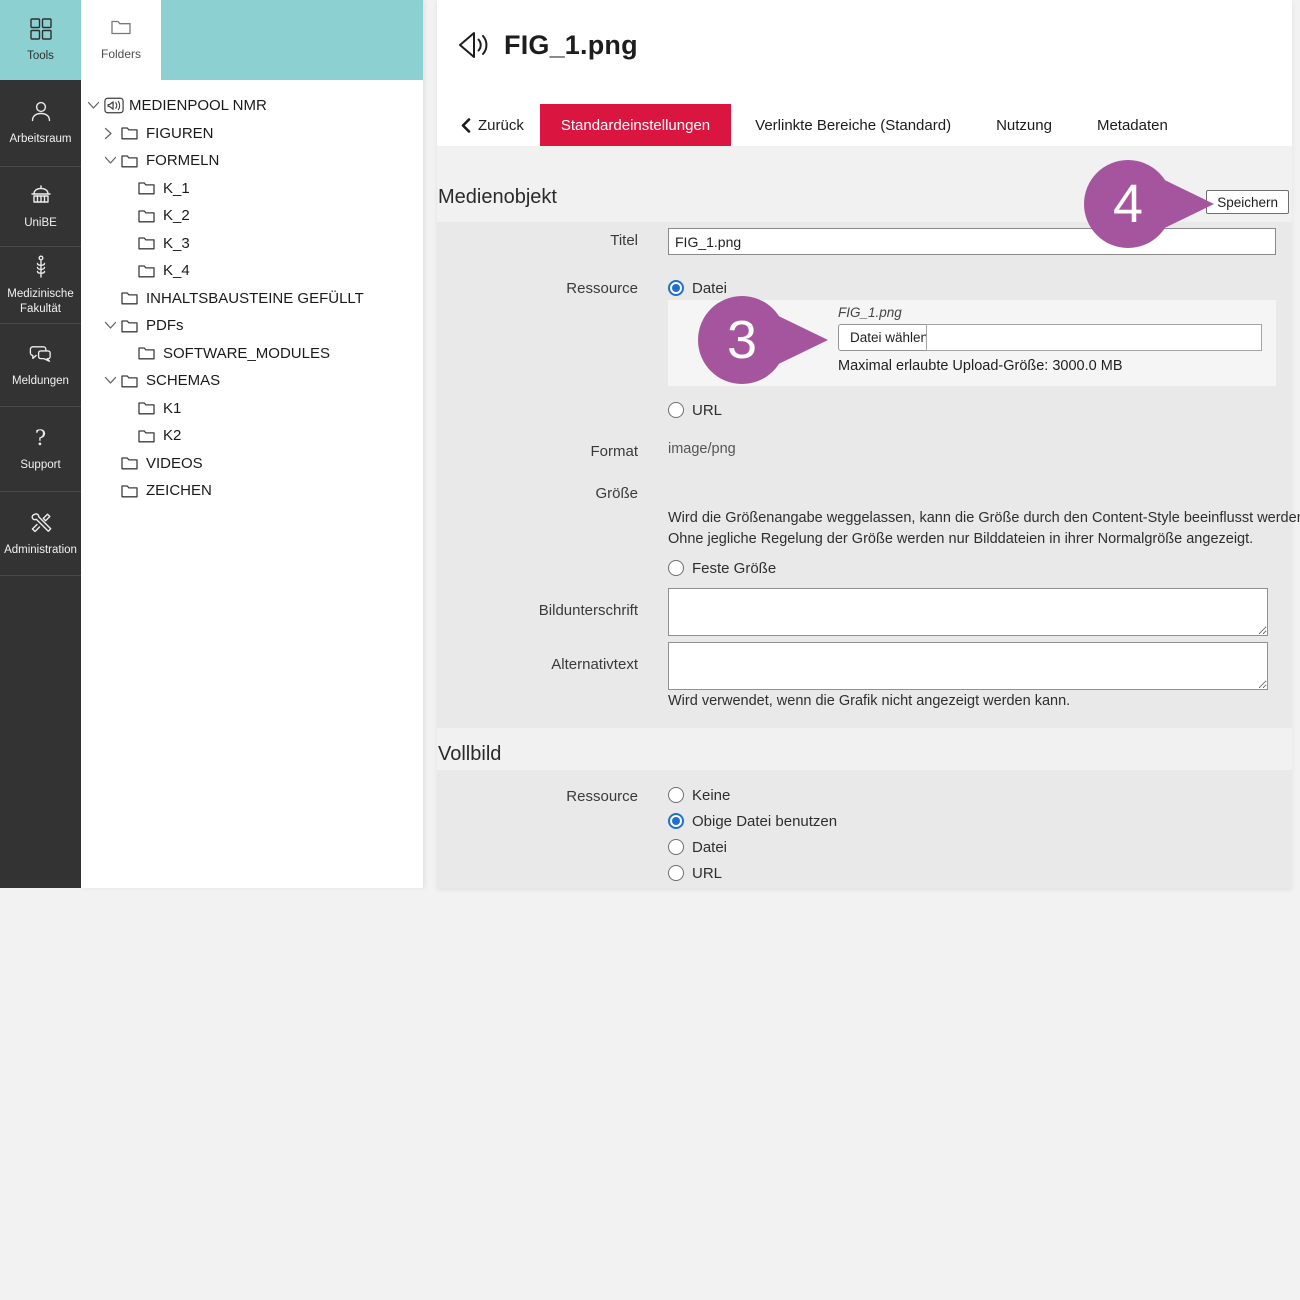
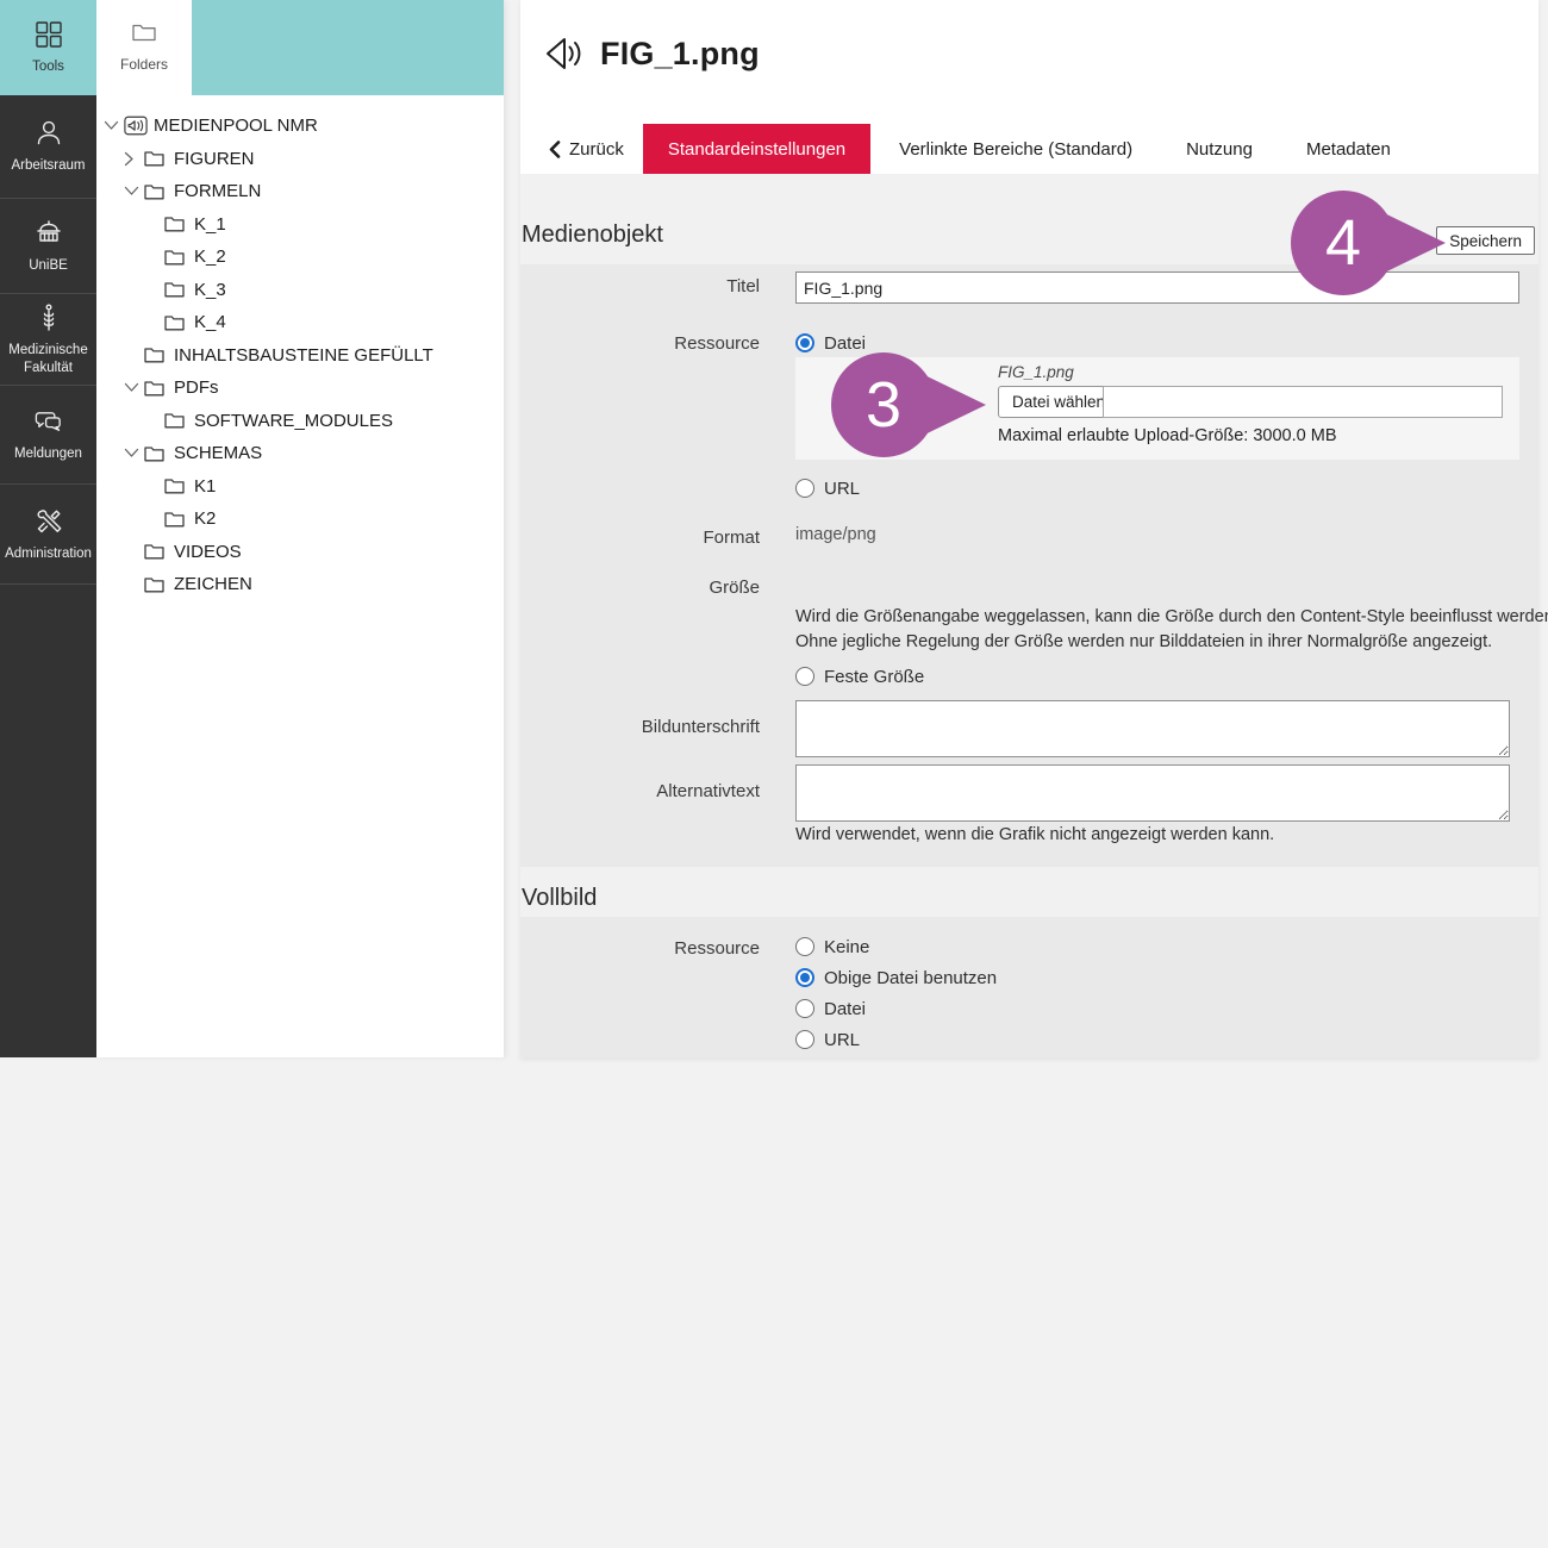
  Tools
  Arbeitsraum
  UniBE
  Medizinische Fakultät
  Meldungen
- ?
- Support
  Administration
  Folders
  MEDIENPOOL NMR
  FIGUREN
  FORMELN
  K_1
  K_2
  K_3
  K_4
  INHALTSBAUSTEINE GEFÜLLT
  PDFs
  SOFTWARE_MODULES
  SCHEMAS
  K1
  K2
  VIDEOS
  ZEICHEN
  FIG_1.png
  Zurück
  Standardeinstellungen
  Verlinkte Bereiche (Standard)
  Nutzung
  Metadaten
  Medienobjekt
  Speichern
  Titel
  FIG_1.png
  Ressource
  Datei
  FIG_1.png
  Datei wählen
  Maximal erlaubte Upload-Größe: 3000.0 MB
  URL
  Format
  image/png
  Größe
  Wird die Größenangabe weggelassen, kann die Größe durch den Content-Style beeinflusst werde
  Ohne jegliche Regelung der Größe werden nur Bilddateien in ihrer Normalgröße angezeigt.
  Feste Größe
  Bildunterschrift
  Alternativtext
  Wird verwendet, wenn die Grafik nicht angezeigt werden kann.
  Vollbild
  Ressource
  Keine
  Obige Datei benutzen
  Datei
  URL
  3
  4
